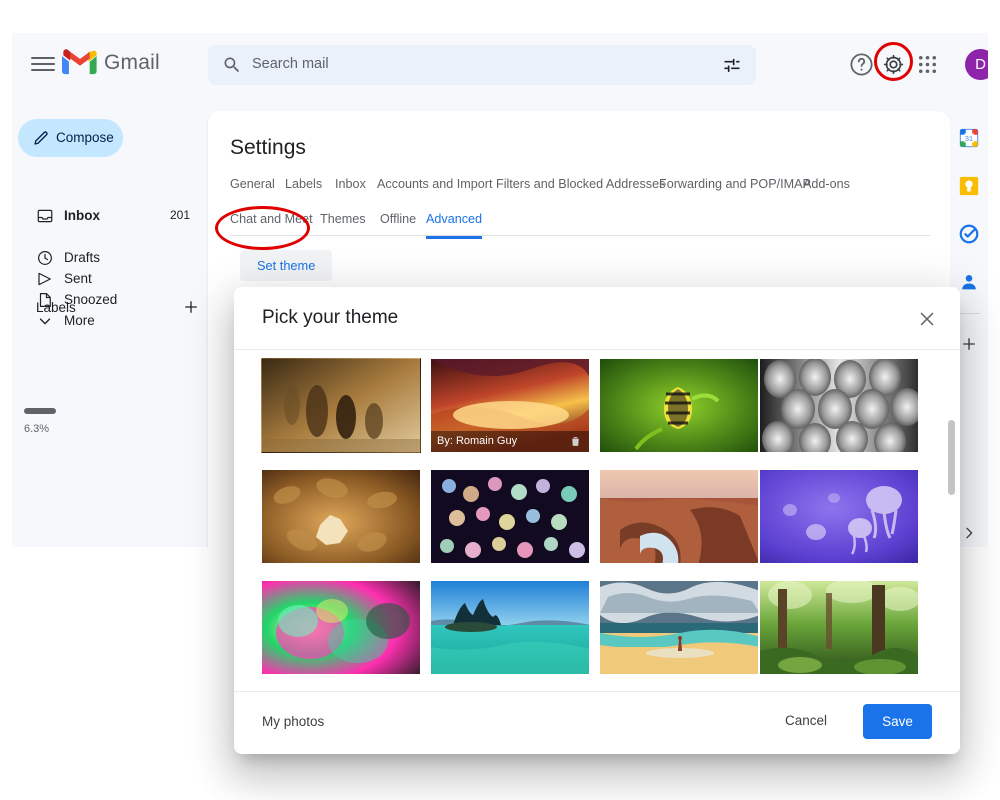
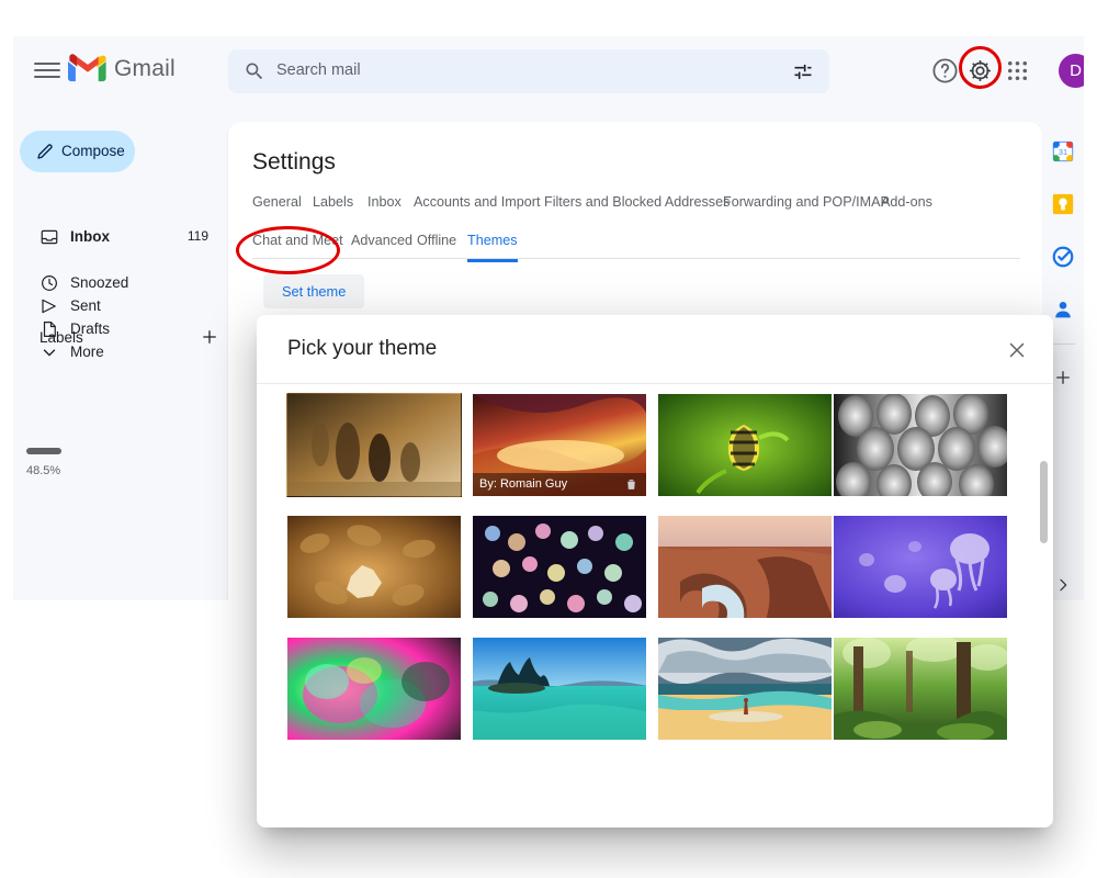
  Gmail
  Search mail
  D
  Compose
  Inbox
- 201
+ 119
- Drafts
+ Snoozed
  Sent
- Snoozed
+ Drafts
  More
  Labels
- 6.3%
+ 48.5%
  Settings
  General
  Labels
  Inbox
  Accounts and Import
  Filters and Blocked Addresses
  Forwarding and POP/IMAP
  Add-ons
  Chat and Meet
- Themes
+ Advanced
  Offline
- Advanced
+ Themes
  Set theme
  31
  Pick your theme
  By: Romain Guy
- My photos
- Cancel
- Save
